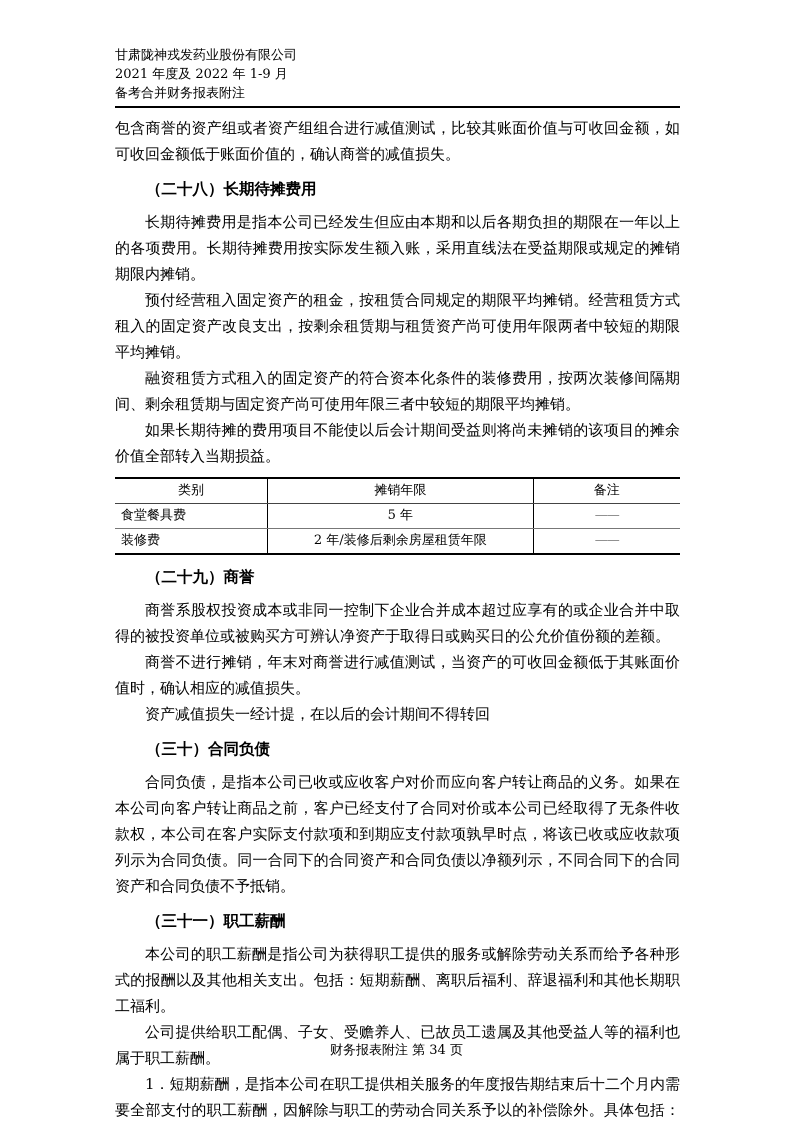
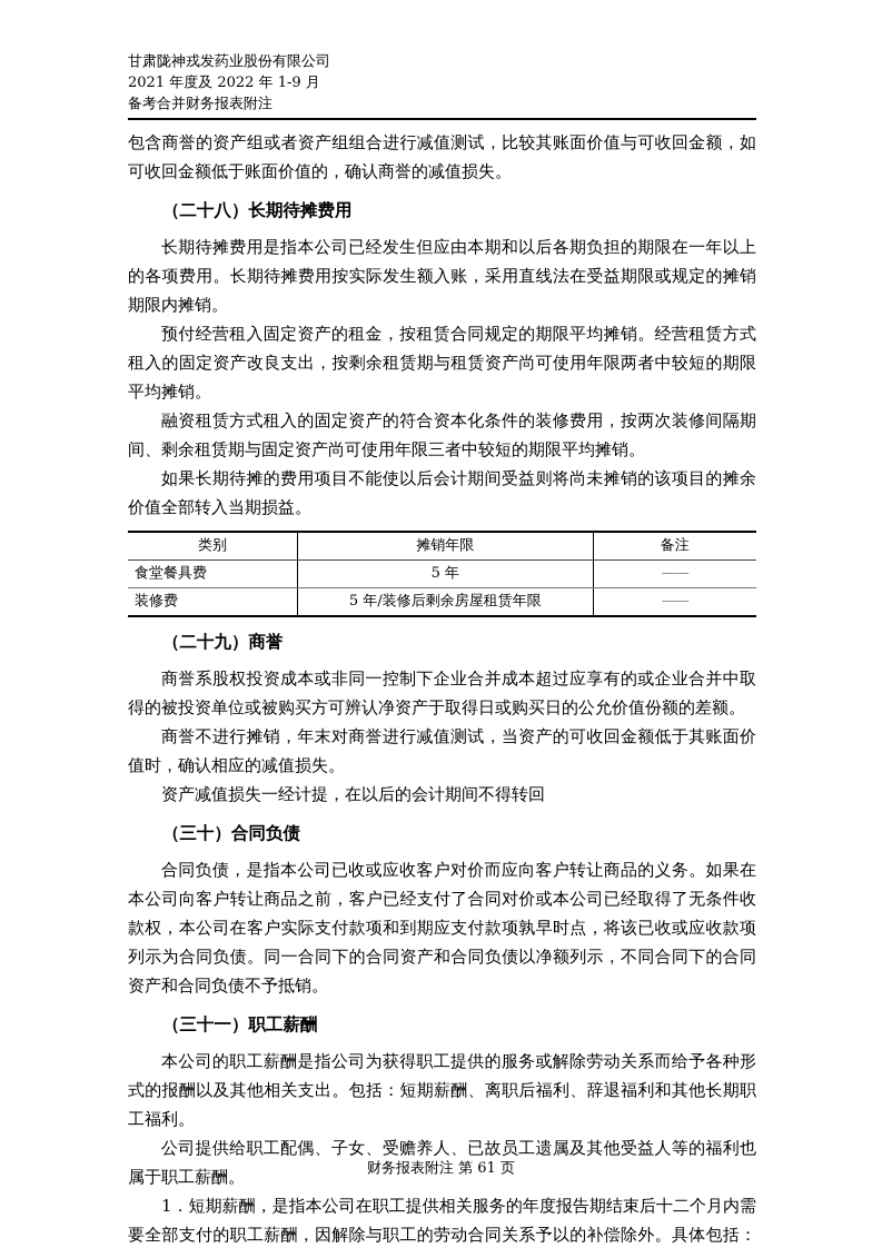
  甘肃陇神戎发药业股份有限公司
  2021 年度及 2022 年 1-9 月
  备考合并财务报表附注
  包含商誉的资产组或者资产组组合进行减值测试，比较其账面价值与可收回金额，如可收回金额低于账面价值的，确认商誉的减值损失。
  （二十八）长期待摊费用
  长期待摊费用是指本公司已经发生但应由本期和以后各期负担的期限在一年以上的各项费用。长期待摊费用按实际发生额入账，采用直线法在受益期限或规定的摊销期限内摊销。
  预付经营租入固定资产的租金，按租赁合同规定的期限平均摊销。经营租赁方式租入的固定资产改良支出，按剩余租赁期与租赁资产尚可使用年限两者中较短的期限平均摊销。
  融资租赁方式租入的固定资产的符合资本化条件的装修费用，按两次装修间隔期间、剩余租赁期与固定资产尚可使用年限三者中较短的期限平均摊销。
  如果长期待摊的费用项目不能使以后会计期间受益则将尚未摊销的该项目的摊余价值全部转入当期损益。
  类别	摊销年限	备注
  食堂餐具费	5 年	——
- 装修费	2 年/装修后剩余房屋租赁年限	——
+ 装修费	5 年/装修后剩余房屋租赁年限	——
  （二十九）商誉
  商誉系股权投资成本或非同一控制下企业合并成本超过应享有的或企业合并中取得的被投资单位或被购买方可辨认净资产于取得日或购买日的公允价值份额的差额。
  商誉不进行摊销，年末对商誉进行减值测试，当资产的可收回金额低于其账面价值时，确认相应的减值损失。
  资产减值损失一经计提，在以后的会计期间不得转回
  （三十）合同负债
  合同负债，是指本公司已收或应收客户对价而应向客户转让商品的义务。如果在本公司向客户转让商品之前，客户已经支付了合同对价或本公司已经取得了无条件收款权，本公司在客户实际支付款项和到期应支付款项孰早时点，将该已收或应收款项列示为合同负债。同一合同下的合同资产和合同负债以净额列示，不同合同下的合同资产和合同负债不予抵销。
  （三十一）职工薪酬
  本公司的职工薪酬是指公司为获得职工提供的服务或解除劳动关系而给予各种形式的报酬以及其他相关支出。包括：短期薪酬、离职后福利、辞退福利和其他长期职工福利。
  公司提供给职工配偶、子女、受赡养人、已故员工遗属及其他受益人等的福利也属于职工薪酬。
  1．短期薪酬，是指本公司在职工提供相关服务的年度报告期结束后十二个月内需要全部支付的职工薪酬，因解除与职工的劳动合同关系予以的补偿除外。具体包括：
- 财务报表附注 第 34 页
+ 财务报表附注 第 61 页
